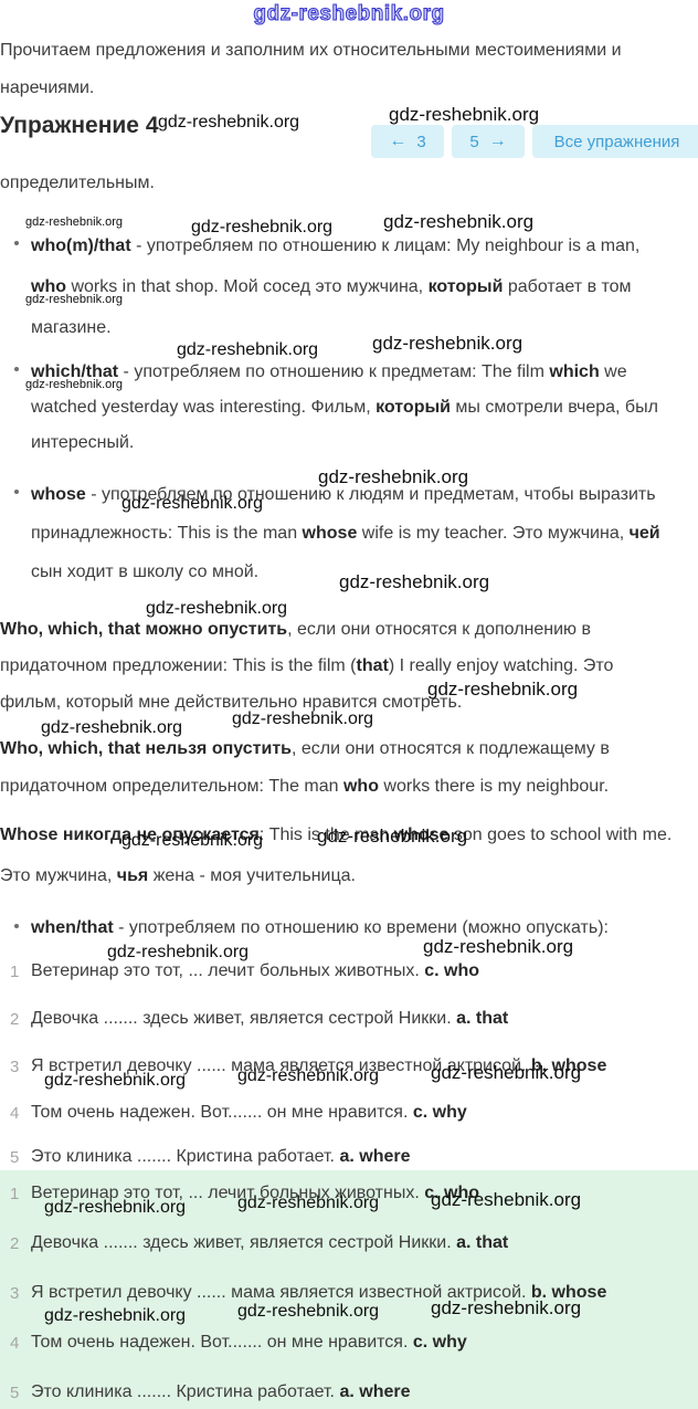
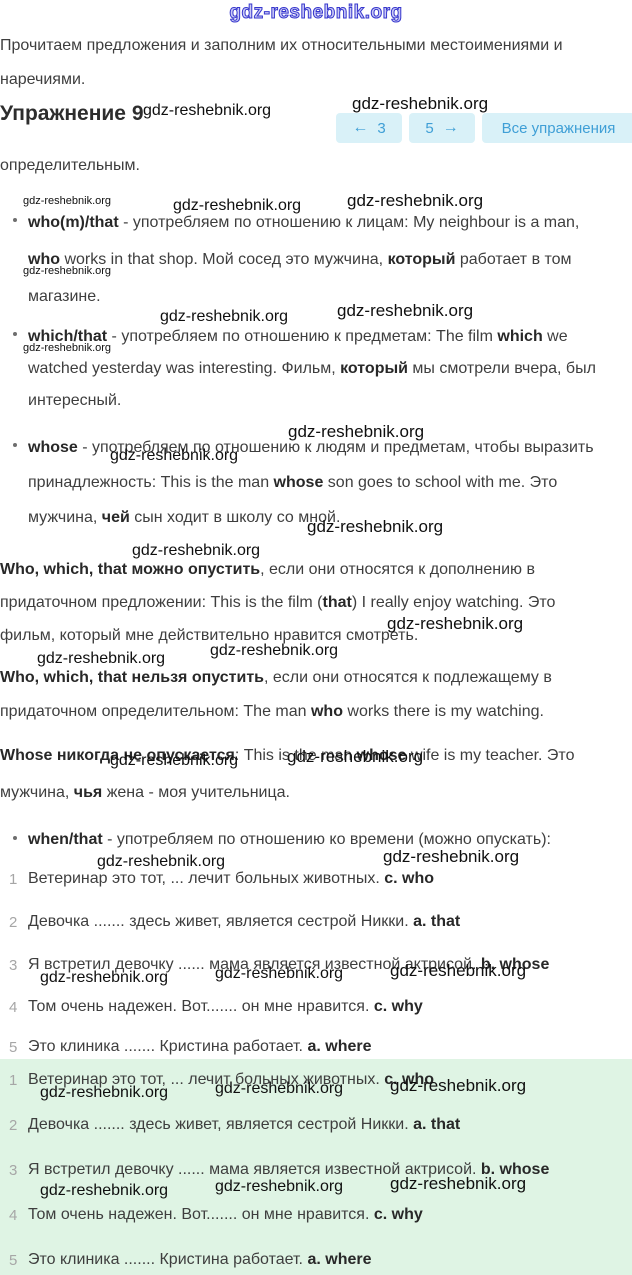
  gdz-reshebnik.org
  gdz-reshebnik.org
  gdz-reshebnik.org
  gdz-reshebnik.org
  gdz-reshebnik.org
  gdz-reshebnik.org
  gdz-reshebnik.org
  gdz-reshebnik.org
  gdz-reshebnik.org
  gdz-reshebnik.org
  gdz-reshebnik.org
  gdz-reshebnik.org
  gdz-reshebnik.org
  gdz-reshebnik.org
  gdz-reshebnik.org
  gdz-reshebnik.org
  gdz-reshebnik.org
  gdz-reshebnik.org
  gdz-reshebnik.org
  gdz-reshebnik.org
  gdz-reshebnik.org
  gdz-reshebnik.org
  gdz-reshebnik.org
  gdz-reshebnik.org
  gdz-reshebnik.org
  gdz-reshebnik.org
  gdz-reshebnik.org
  gdz-reshebnik.org
  gdz-reshebnik.org
  gdz-reshebnik.org
  Прочитаем предложения и заполним их относительными местоимениями и наречиями.
- Упражнение 4
+ Упражнение 9
  ←
  3
  5
  →
  Все упражнения
  определительным.
  who(m)/that - употребляем по отношению к лицам: My neighbour is a man, who works in that shop. Мой сосед это мужчина, который работает в том магазине.
  which/that - употребляем по отношению к предметам: The film which we watched yesterday was interesting. Фильм, который мы смотрели вчера, был интересный.
- whose - употребляем по отношению к людям и предметам, чтобы выразить принадлежность: This is the man whose wife is my teacher. Это мужчина, чей сын ходит в школу со мной.
+ whose - употребляем по отношению к людям и предметам, чтобы выразить принадлежность: This is the man whose son goes to school with me. Это мужчина, чей сын ходит в школу со мной.
  Who, which, that можно опустить, если они относятся к дополнению в придаточном предложении: This is the film (that) I really enjoy watching. Это фильм, который мне действительно нравится смотреть.
- Who, which, that нельзя опустить, если они относятся к подлежащему в придаточном определительном: The man who works there is my neighbour.
+ Who, which, that нельзя опустить, если они относятся к подлежащему в придаточном определительном: The man who works there is my watching.
- Whose никогда не опускается: This is the man whose son goes to school with me. Это мужчина, чья жена - моя учительница.
+ Whose никогда не опускается: This is the man whose wife is my teacher. Это мужчина, чья жена - моя учительница.
  when/that - употребляем по отношению ко времени (можно опускать):
  1
  Ветеринар это тот, ... лечит больных животных. c. who
  2
  Девочка ....... здесь живет, является сестрой Никки. a. that
  3
  Я встретил девочку ...... мама является известной актрисой. b. whose
  4
  Том очень надежен. Вот....... он мне нравится. c. why
  5
  Это клиника ....... Кристина работает. a. where
  1
  Ветеринар это тот, ... лечит больных животных. c. who
  2
  Девочка ....... здесь живет, является сестрой Никки. a. that
  3
  Я встретил девочку ...... мама является известной актрисой. b. whose
  4
  Том очень надежен. Вот....... он мне нравится. c. why
  5
  Это клиника ....... Кристина работает. a. where
